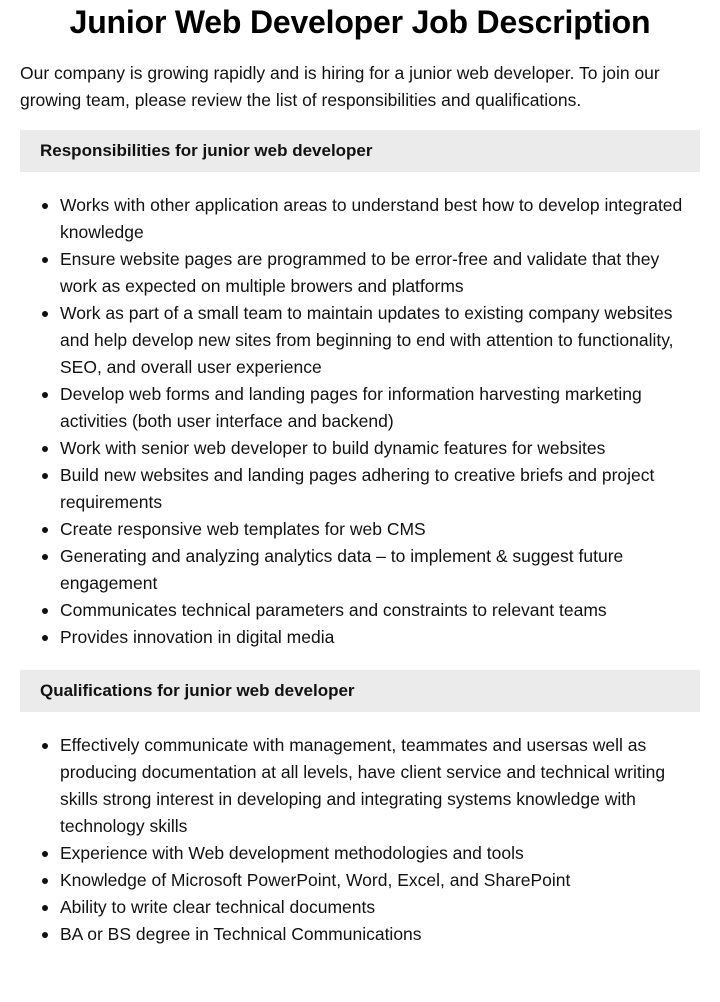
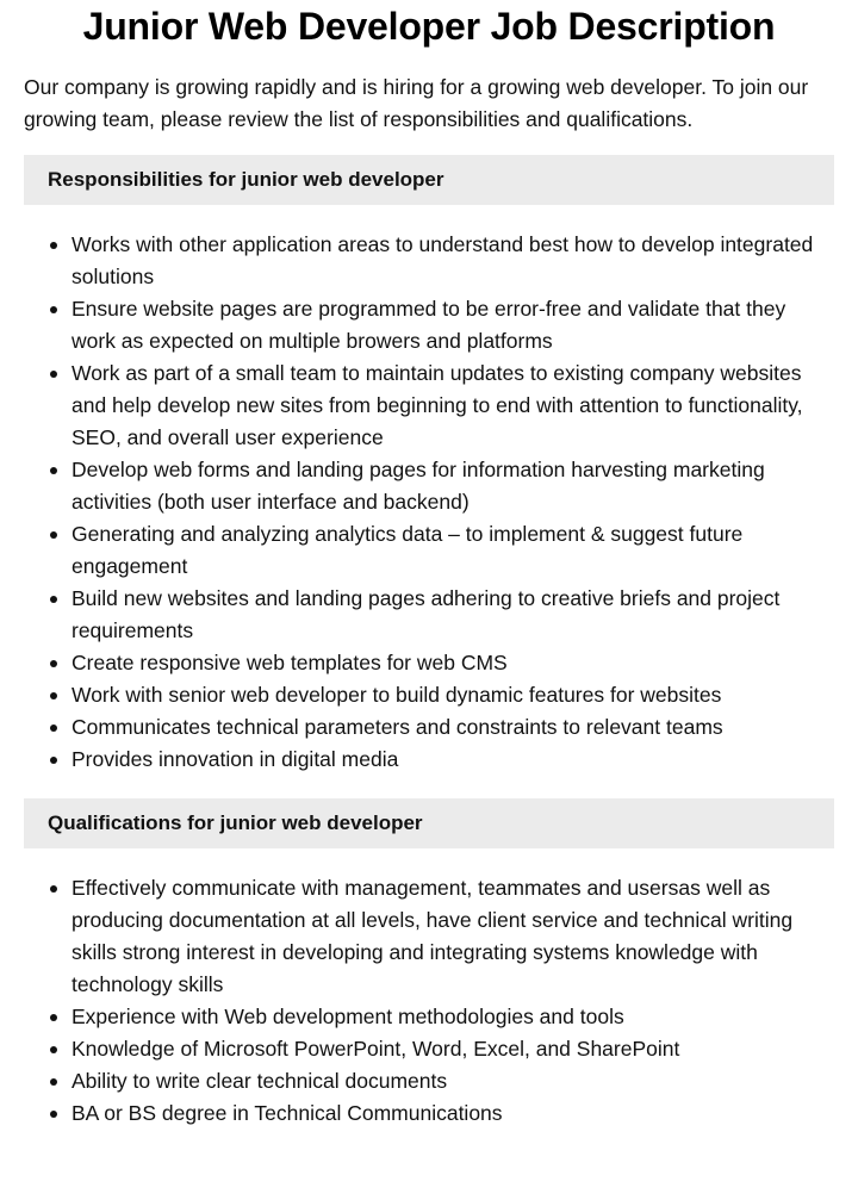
  Junior Web Developer Job Description
- Our company is growing rapidly and is hiring for a junior web developer. To join our growing team, please review the list of responsibilities and qualifications.
+ Our company is growing rapidly and is hiring for a growing web developer. To join our growing team, please review the list of responsibilities and qualifications.
  Responsibilities for junior web developer
- Works with other application areas to understand best how to develop integrated knowledge
+ Works with other application areas to understand best how to develop integrated solutions
  Ensure website pages are programmed to be error-free and validate that they work as expected on multiple browers and platforms
  Work as part of a small team to maintain updates to existing company websites and help develop new sites from beginning to end with attention to functionality, SEO, and overall user experience
  Develop web forms and landing pages for information harvesting marketing activities (both user interface and backend)
- Work with senior web developer to build dynamic features for websites
+ Generating and analyzing analytics data – to implement & suggest future engagement
  Build new websites and landing pages adhering to creative briefs and project requirements
  Create responsive web templates for web CMS
- Generating and analyzing analytics data – to implement & suggest future engagement
+ Work with senior web developer to build dynamic features for websites
  Communicates technical parameters and constraints to relevant teams
  Provides innovation in digital media
  Qualifications for junior web developer
  Effectively communicate with management, teammates and usersas well as producing documentation at all levels, have client service and technical writing skills strong interest in developing and integrating systems knowledge with technology skills
  Experience with Web development methodologies and tools
  Knowledge of Microsoft PowerPoint, Word, Excel, and SharePoint
  Ability to write clear technical documents
  BA or BS degree in Technical Communications
